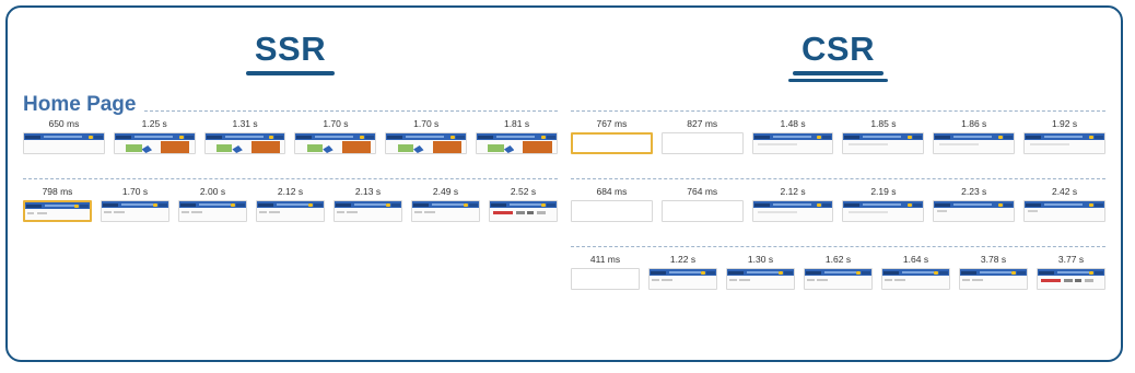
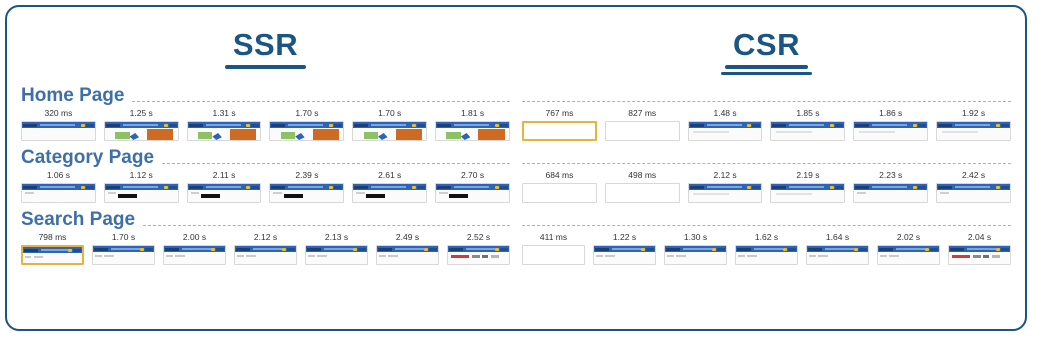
  SSR
  Home Page
- 650 ms
+ 320 ms
  1.25 s
  1.31 s
  1.70 s
  1.70 s
  1.81 s
+ Category Page
+ 1.06 s
+ 1.12 s
+ 2.11 s
+ 2.39 s
+ 2.61 s
+ 2.70 s
+ Search Page
  798 ms
  1.70 s
  2.00 s
  2.12 s
  2.13 s
  2.49 s
  2.52 s
  CSR
  767 ms
  827 ms
  1.48 s
  1.85 s
  1.86 s
  1.92 s
  684 ms
- 764 ms
+ 498 ms
  2.12 s
  2.19 s
  2.23 s
  2.42 s
  411 ms
  1.22 s
  1.30 s
  1.62 s
  1.64 s
- 3.78 s
+ 2.02 s
- 3.77 s
+ 2.04 s
